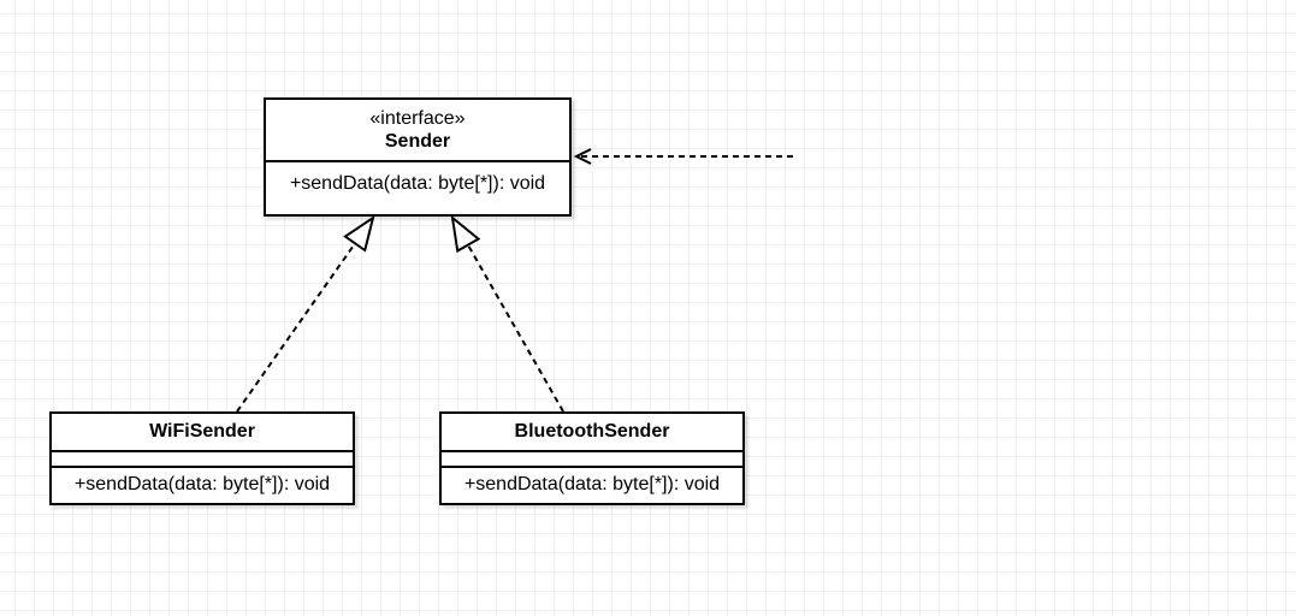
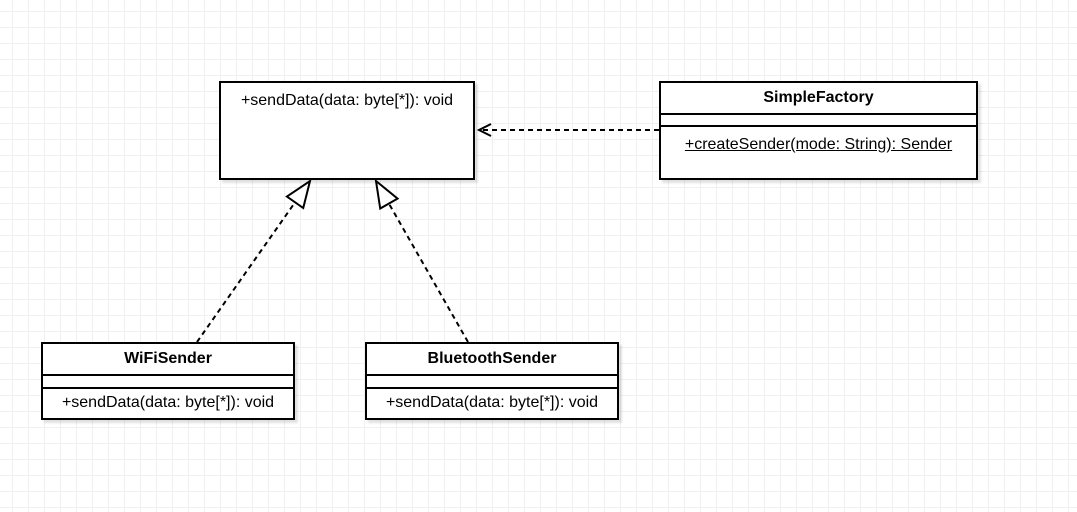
- «interface»
- Sender
  +sendData(data: byte[*]): void
+ SimpleFactory
+ +createSender(mode: String): Sender
  WiFiSender
  +sendData(data: byte[*]): void
  BluetoothSender
  +sendData(data: byte[*]): void
